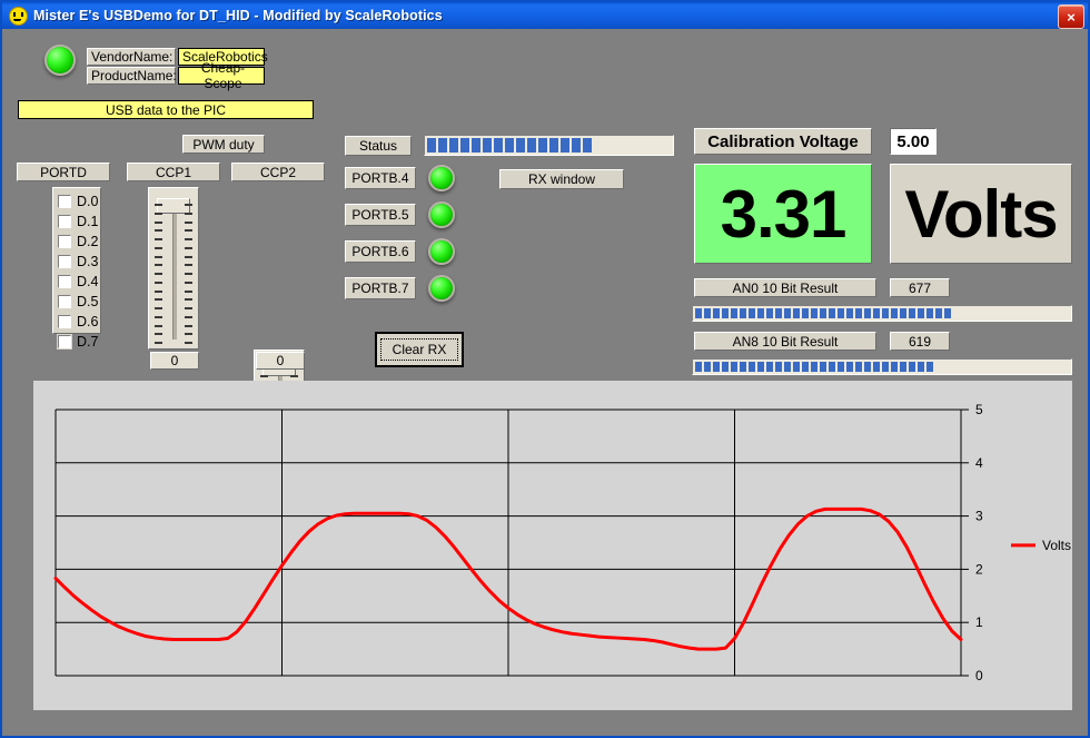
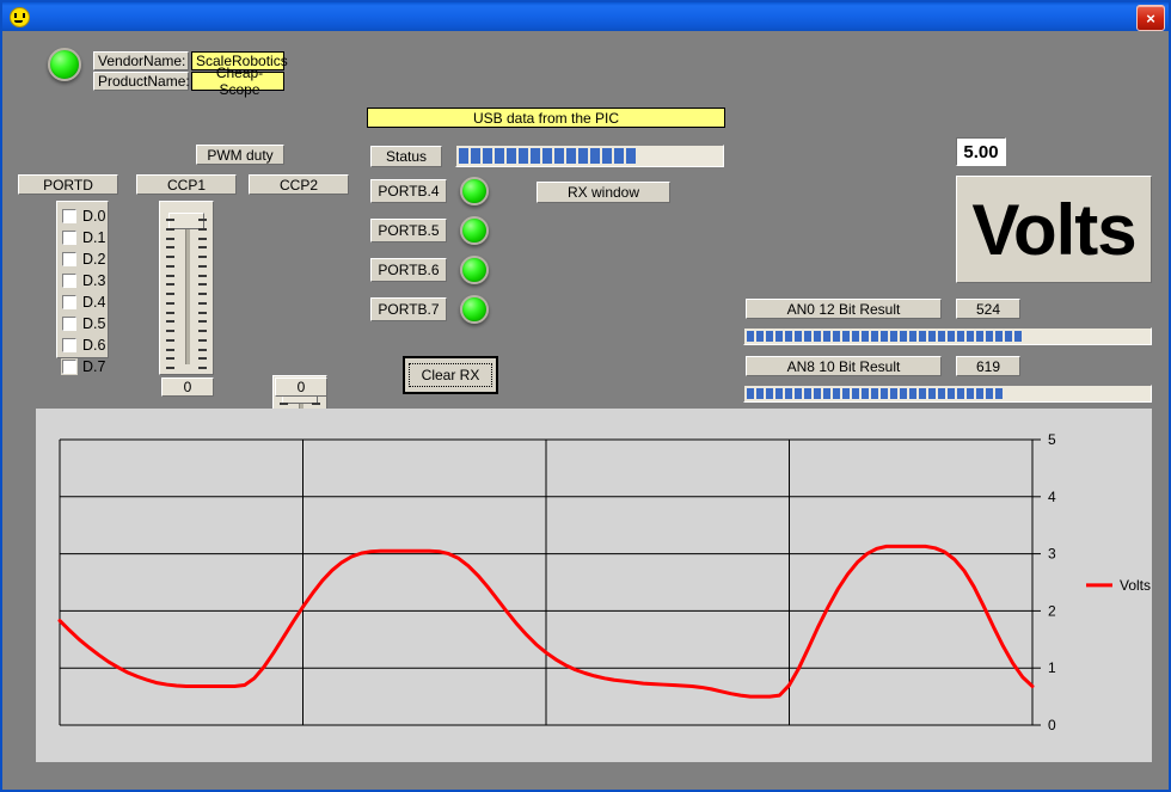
- Mister E's USBDemo for DT_HID - Modified by ScaleRobotics
  ×
  VendorName:
  ScaleRobotics
  ProductName:
  Cheap-Scope
- USB data to the PIC
  PWM duty
  PORTD
  CCP1
  CCP2
  D.0
  D.1
  D.2
  D.3
  D.4
  D.5
  D.6
  D.7
  0
  0
+ USB data from the PIC
  Status
  PORTB.4
  PORTB.5
  PORTB.6
  PORTB.7
  Clear RX
  RX window
- Calibration Voltage
  5.00
- 3.31
  Volts
- AN0 10 Bit Result
+ AN0 12 Bit Result
- 677
+ 524
  AN8 10 Bit Result
  619
  0
  1
  2
  3
  4
  5
  Volts
